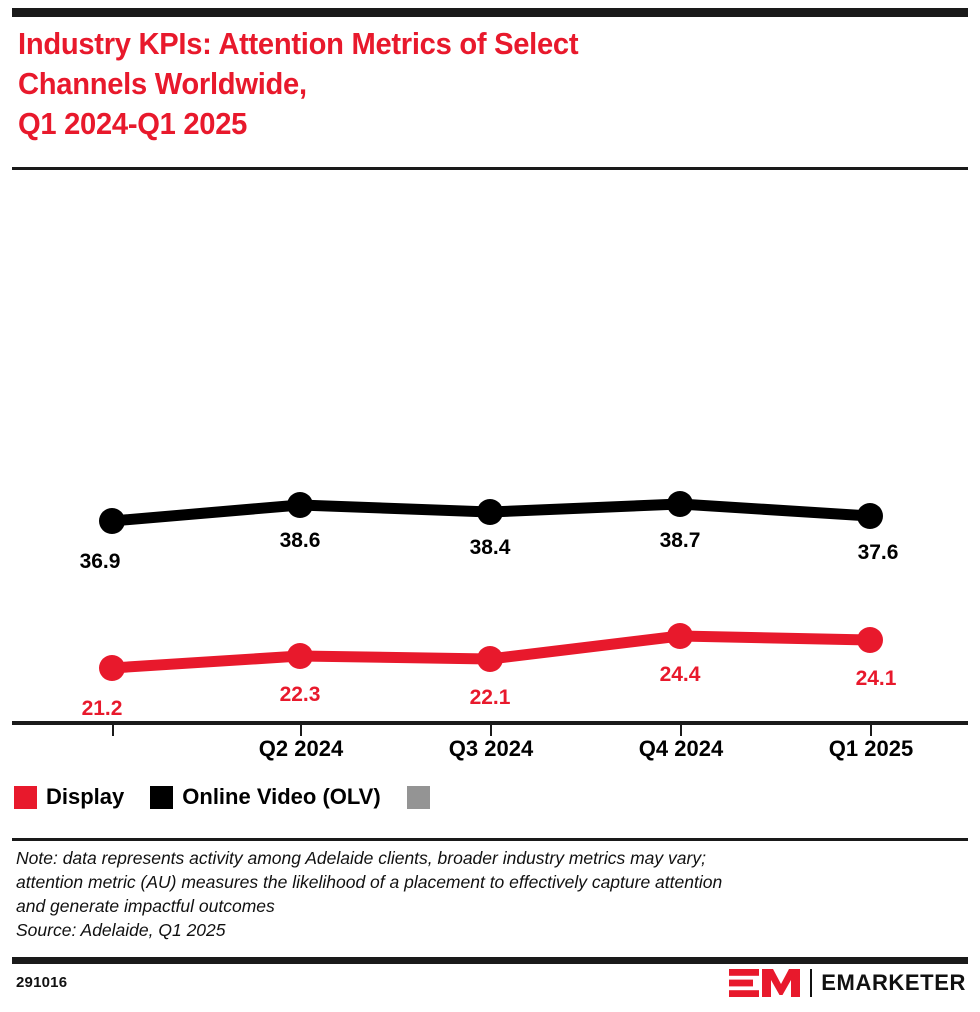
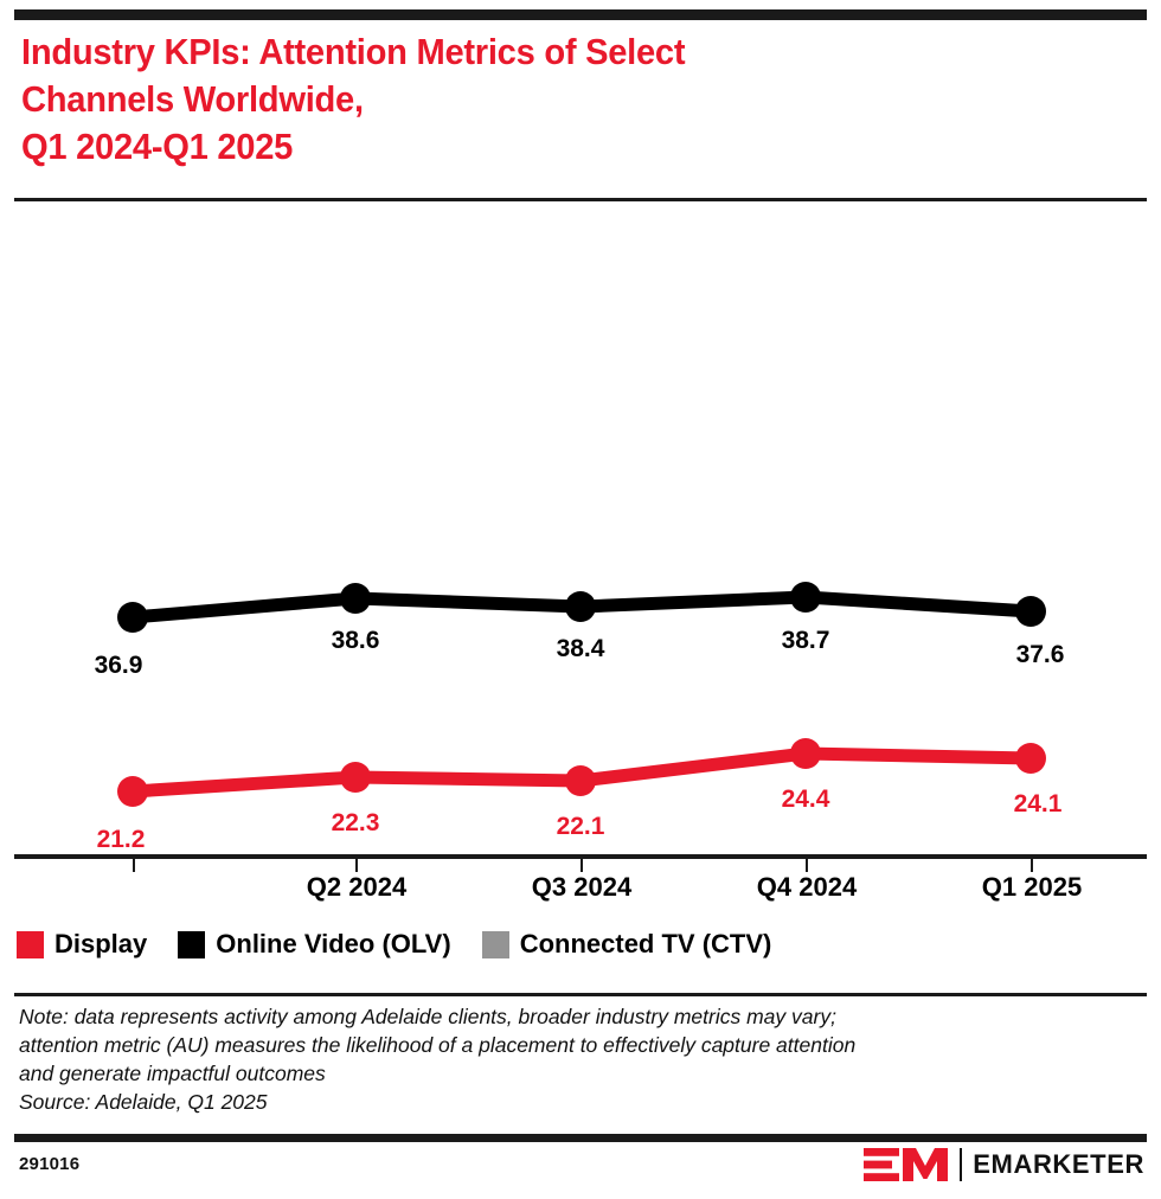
  Industry KPIs: Attention Metrics of Select
  Channels Worldwide,
  Q1 2024-Q1 2025
  36.9
  38.6
  38.4
  38.7
  37.6
  21.2
  22.3
  22.1
  24.4
  24.1
  Q2 2024
  Q3 2024
  Q4 2024
  Q1 2025
  Display
  Online Video (OLV)
+ Connected TV (CTV)
  Note: data represents activity among Adelaide clients, broader industry metrics may vary;
  attention metric (AU) measures the likelihood of a placement to effectively capture attention
  and generate impactful outcomes
  Source: Adelaide, Q1 2025
  291016
  EMARKETER
